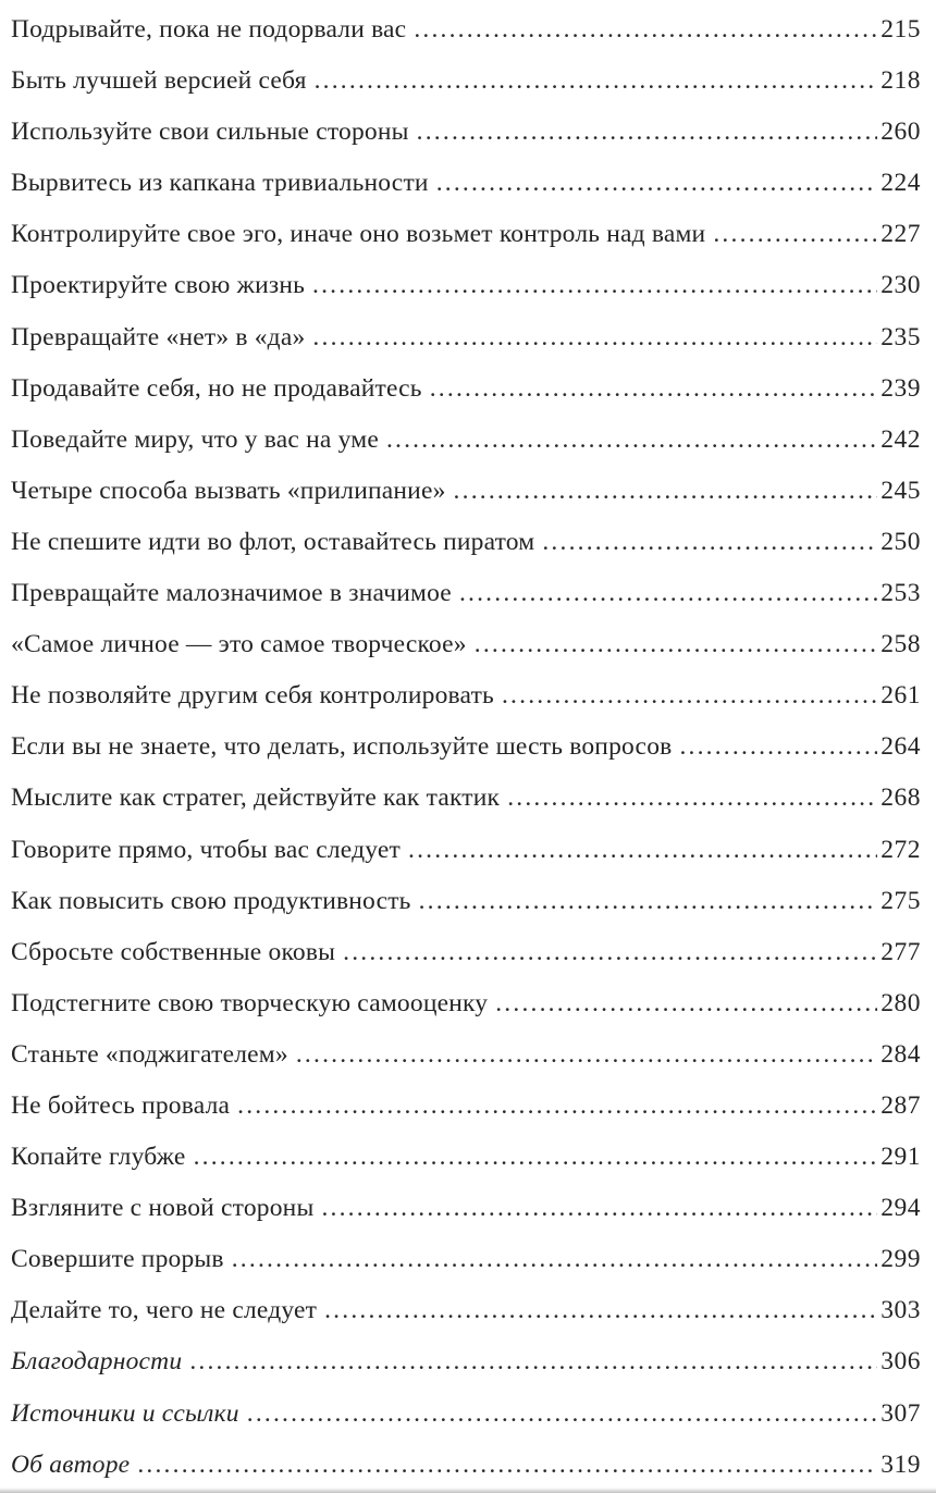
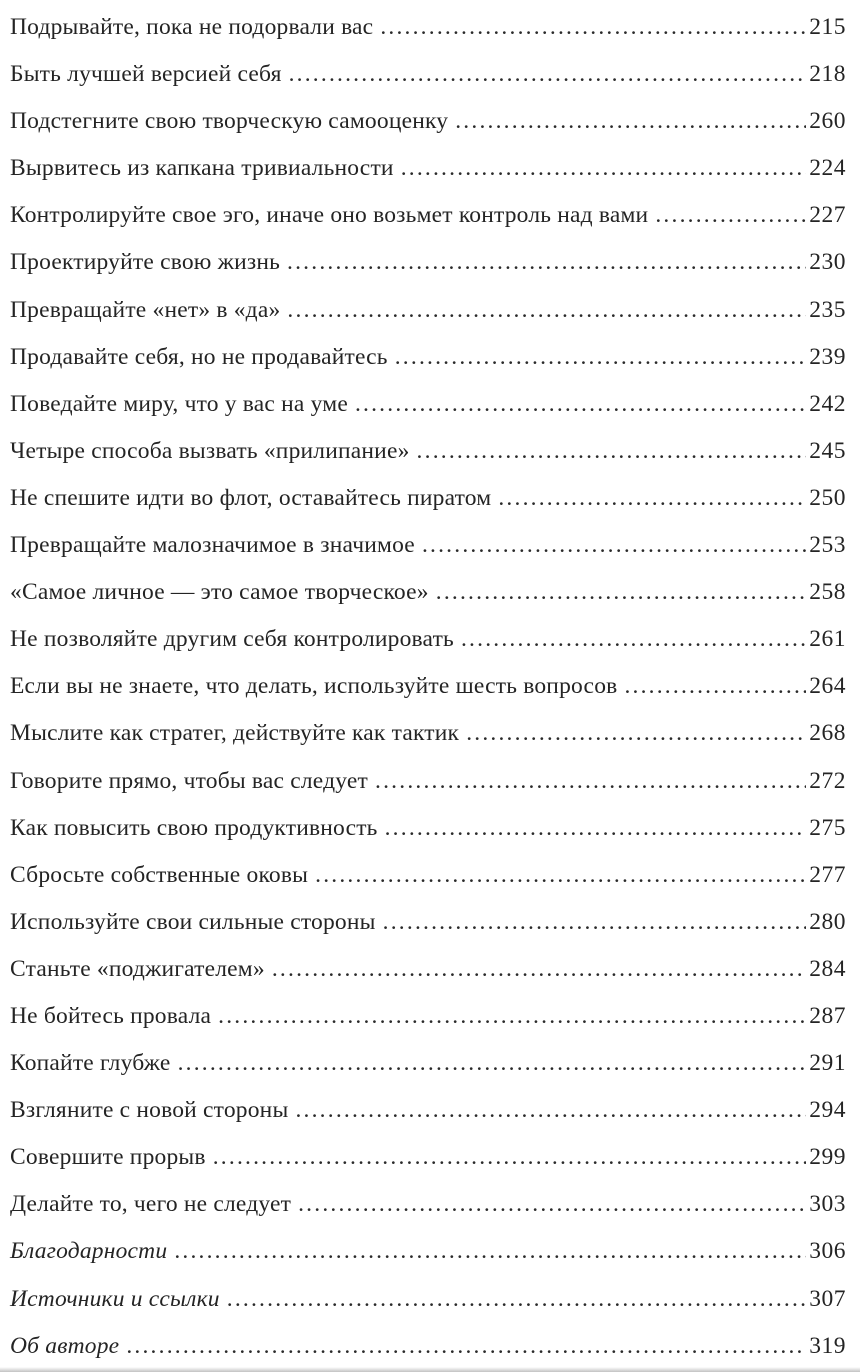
  Подрывайте, пока не подорвали вас
  215
  Быть лучшей версией себя
  218
- Используйте свои сильные стороны
+ Подстегните свою творческую самооценку
  260
  Вырвитесь из капкана тривиальности
  224
  Контролируйте свое эго, иначе оно возьмет контроль над вами
  227
  Проектируйте свою жизнь
  230
  Превращайте «нет» в «да»
  235
  Продавайте себя, но не продавайтесь
  239
  Поведайте миру, что у вас на уме
  242
  Четыре способа вызвать «прилипание»
  245
  Не спешите идти во флот, оставайтесь пиратом
  250
  Превращайте малозначимое в значимое
  253
  «Самое личное — это самое творческое»
  258
  Не позволяйте другим себя контролировать
  261
  Если вы не знаете, что делать, используйте шесть вопросов
  264
  Мыслите как стратег, действуйте как тактик
  268
  Говорите прямо, чтобы вас следует
  272
  Как повысить свою продуктивность
  275
  Сбросьте собственные оковы
  277
- Подстегните свою творческую самооценку
+ Используйте свои сильные стороны
  280
  Станьте «поджигателем»
  284
  Не бойтесь провала
  287
  Копайте глубже
  291
  Взгляните с новой стороны
  294
  Совершите прорыв
  299
  Делайте то, чего не следует
  303
  Благодарности
  306
  Источники и ссылки
  307
  Об авторе
  319
